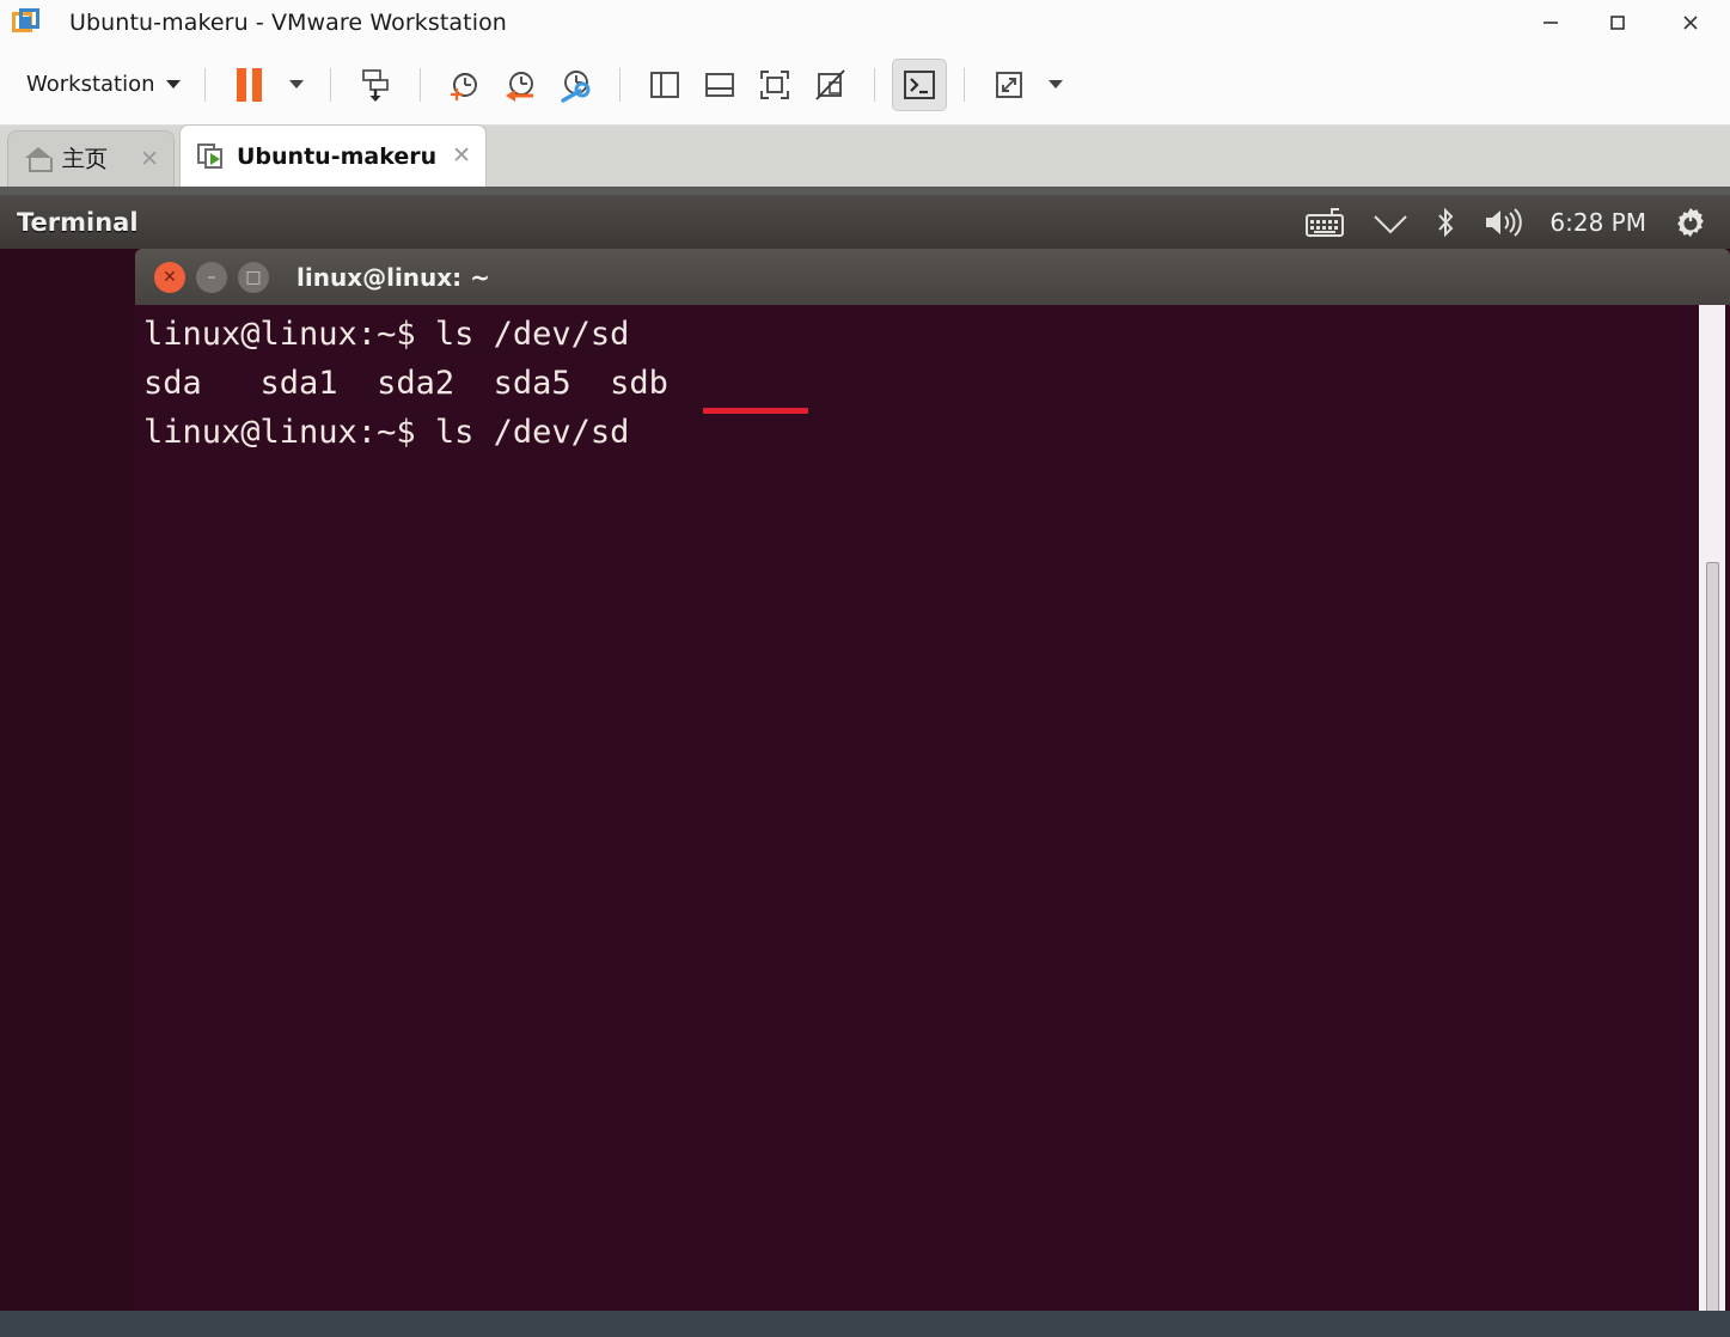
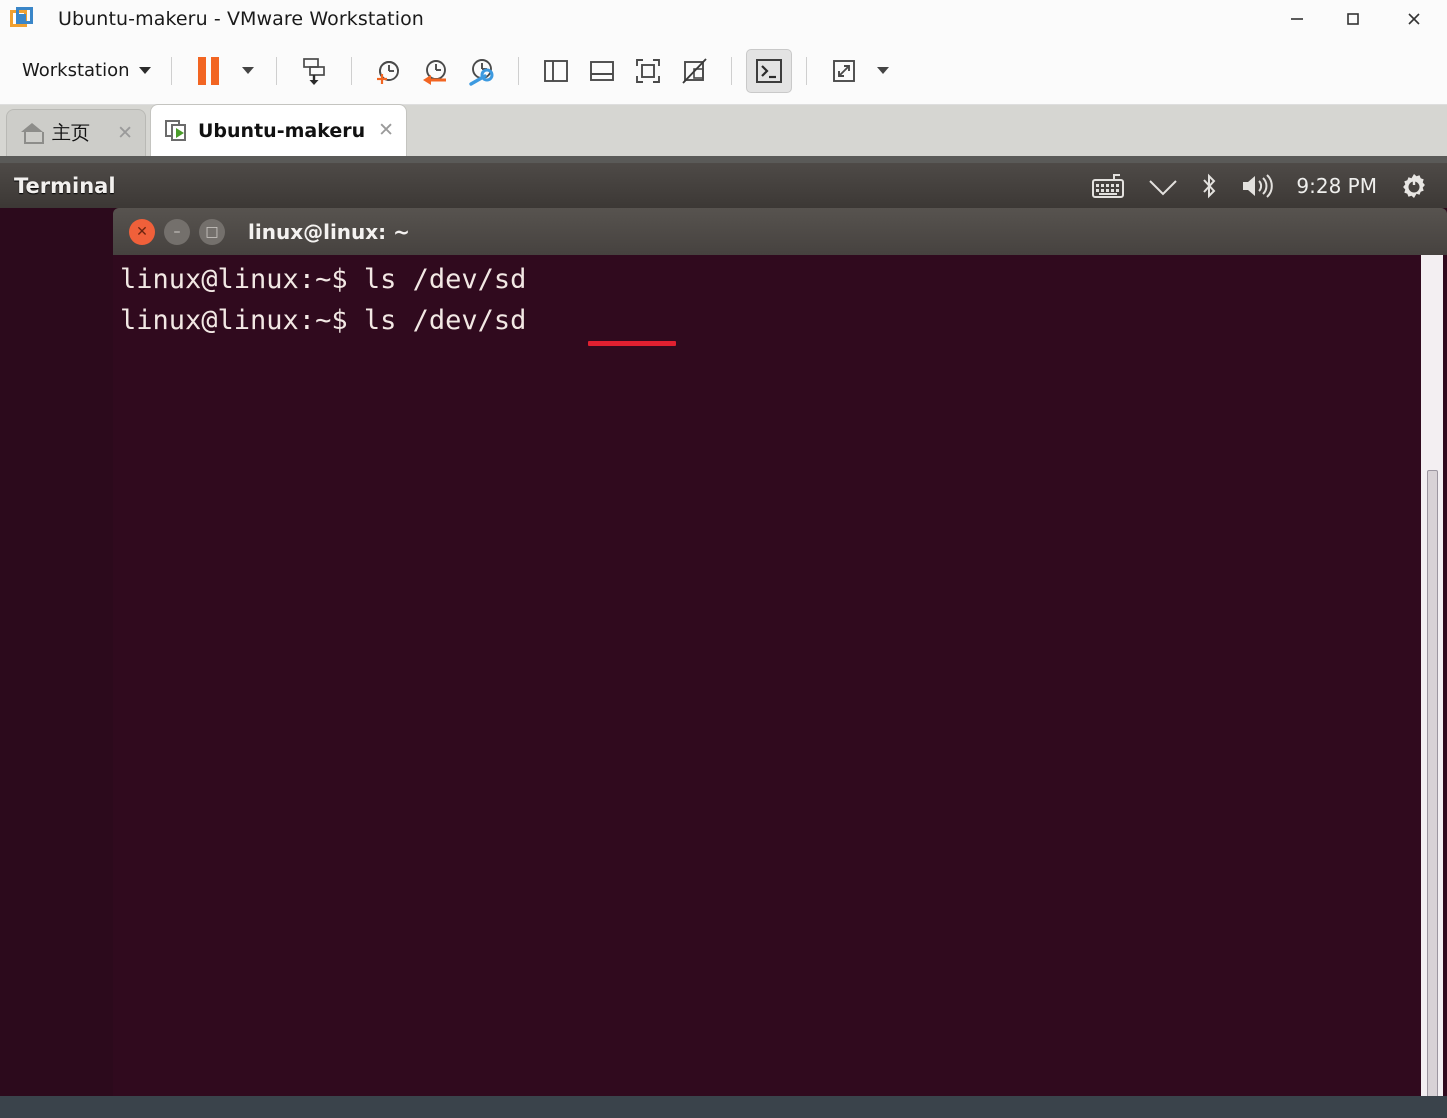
  Ubuntu-makeru - VMware Workstation
  Workstation
  主页
  ✕
  Ubuntu-makeru
  ✕
  Terminal
- 6:28 PM
+ 9:28 PM
  ✕
  –
  □
  linux@linux: ~
  linux@linux:~$ ls /dev/sd
- sda sda1 sda2 sda5 sdb
  linux@linux:~$ ls /dev/sd
